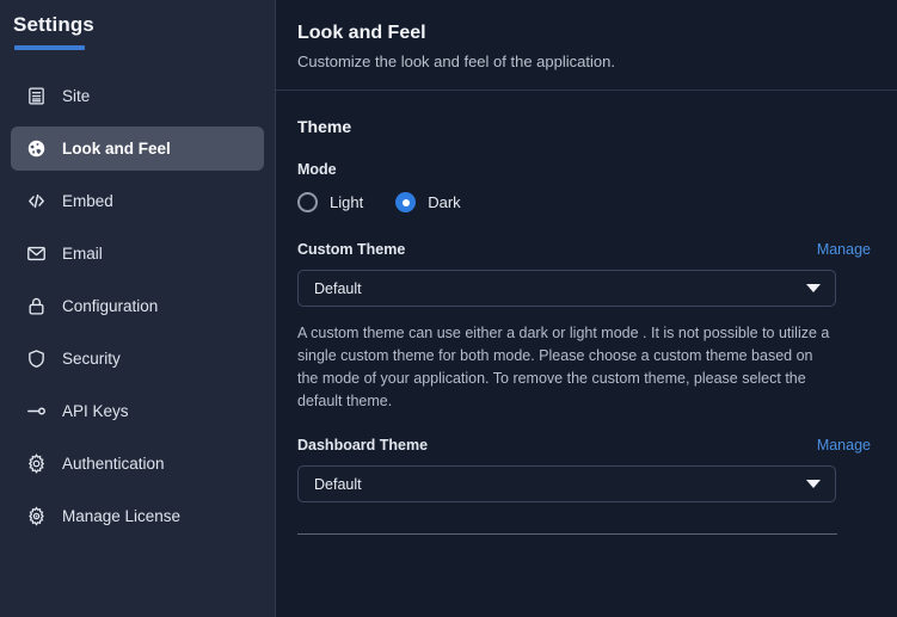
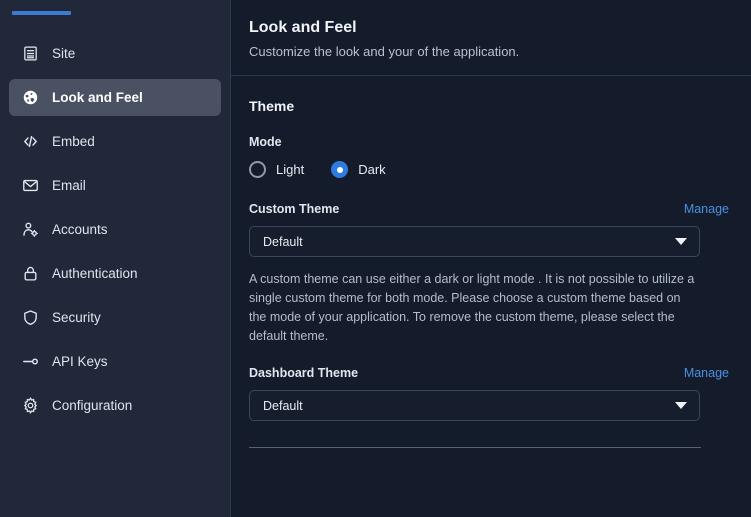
- Settings
  Site
  Look and Feel
  Embed
  Email
+ Accounts
- Configuration
+ Authentication
  Security
  API Keys
- Authentication
+ Configuration
- Manage License
  Look and Feel
- Customize the look and feel of the application.
+ Customize the look and your of the application.
  Theme
  Mode
  Light
  Dark
  Custom Theme
  Manage
  Default
  A custom theme can use either a dark or light mode . It is not possible to utilize a single custom theme for both mode. Please choose a custom theme based on the mode of your application. To remove the custom theme, please select the default theme.
  Dashboard Theme
  Manage
  Default
